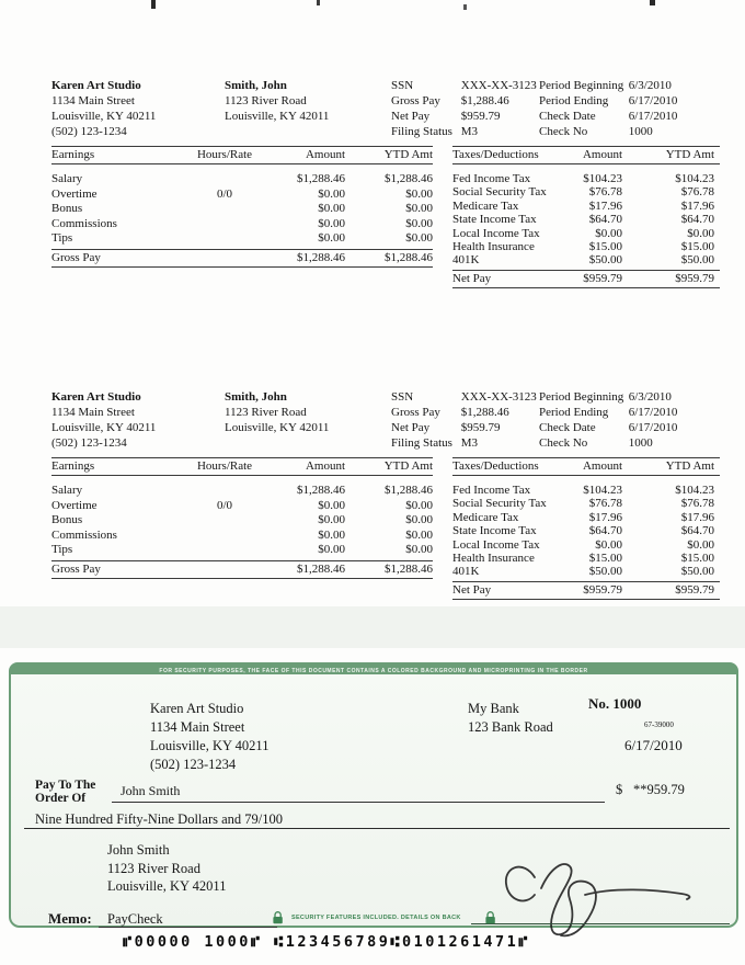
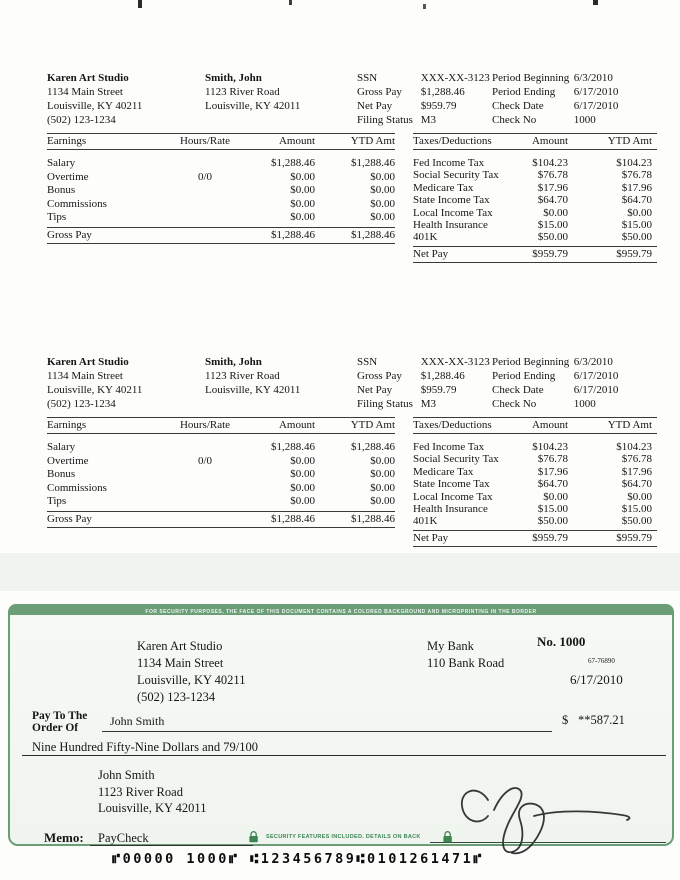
  Karen Art Studio
  1134 Main Street
  Louisville, KY 40211
  (502) 123-1234
  Smith, John
  1123 River Road
  Louisville, KY 42011
  SSN XXX-XX-3123
  Gross Pay $1,288.46
  Net Pay $959.79
  Filing Status M3
  Period Beginning 6/3/2010
  Period Ending 6/17/2010
  Check Date 6/17/2010
  Check No 1000
  Earnings
  Hours/Rate
  Amount
  YTD Amt
  Salary
  $1,288.46
  $1,288.46
  Overtime
  0/0
  $0.00
  $0.00
  Bonus
  $0.00
  $0.00
  Commissions
  $0.00
  $0.00
  Tips
  $0.00
  $0.00
  Gross Pay
  $1,288.46
  $1,288.46
  Taxes/Deductions
  Amount
  YTD Amt
  Fed Income Tax
  $104.23
  $104.23
  Social Security Tax
  $76.78
  $76.78
  Medicare Tax
  $17.96
  $17.96
  State Income Tax
  $64.70
  $64.70
  Local Income Tax
  $0.00
  $0.00
  Health Insurance
  $15.00
  $15.00
  401K
  $50.00
  $50.00
  Net Pay
  $959.79
  $959.79
  Karen Art Studio
  1134 Main Street
  Louisville, KY 40211
  (502) 123-1234
  Smith, John
  1123 River Road
  Louisville, KY 42011
  SSN XXX-XX-3123
  Gross Pay $1,288.46
  Net Pay $959.79
  Filing Status M3
  Period Beginning 6/3/2010
  Period Ending 6/17/2010
  Check Date 6/17/2010
  Check No 1000
  Earnings
  Hours/Rate
  Amount
  YTD Amt
  Salary
  $1,288.46
  $1,288.46
  Overtime
  0/0
  $0.00
  $0.00
  Bonus
  $0.00
  $0.00
  Commissions
  $0.00
  $0.00
  Tips
  $0.00
  $0.00
  Gross Pay
  $1,288.46
  $1,288.46
  Taxes/Deductions
  Amount
  YTD Amt
  Fed Income Tax
  $104.23
  $104.23
  Social Security Tax
  $76.78
  $76.78
  Medicare Tax
  $17.96
  $17.96
  State Income Tax
  $64.70
  $64.70
  Local Income Tax
  $0.00
  $0.00
  Health Insurance
  $15.00
  $15.00
  401K
  $50.00
  $50.00
  Net Pay
  $959.79
  $959.79
  Karen Art Studio
  1134 Main Street
  Louisville, KY 40211
  (502) 123-1234
  My Bank
- 123 Bank Road
+ 110 Bank Road
  No. 1000
- 67-39000
+ 67-76890
  6/17/2010
  Pay To The
  Order Of
  John Smith
  $
- **959.79
+ **587.21
  Nine Hundred Fifty-Nine Dollars and 79/100
  John Smith
  1123 River Road
  Louisville, KY 42011
  Memo:
  PayCheck
  ⑈00000 1000⑈ ⑆123456789⑆0101261471⑈
